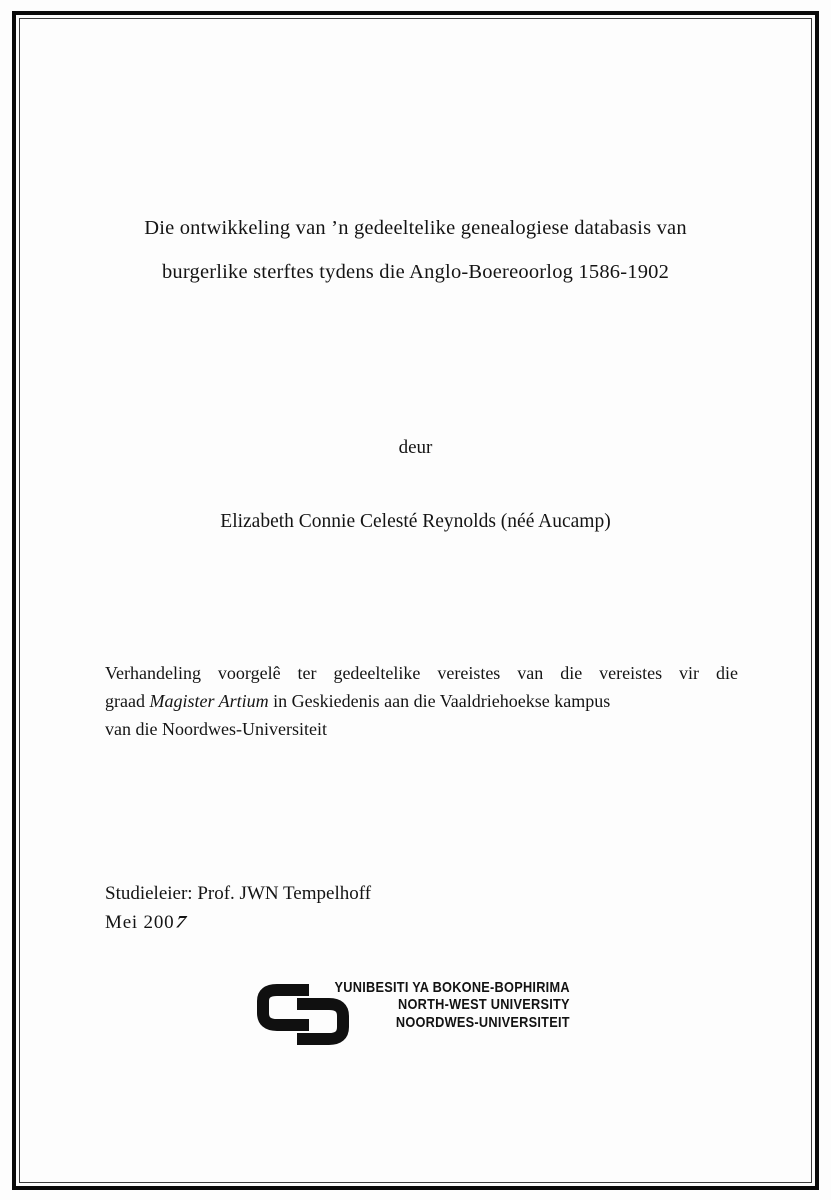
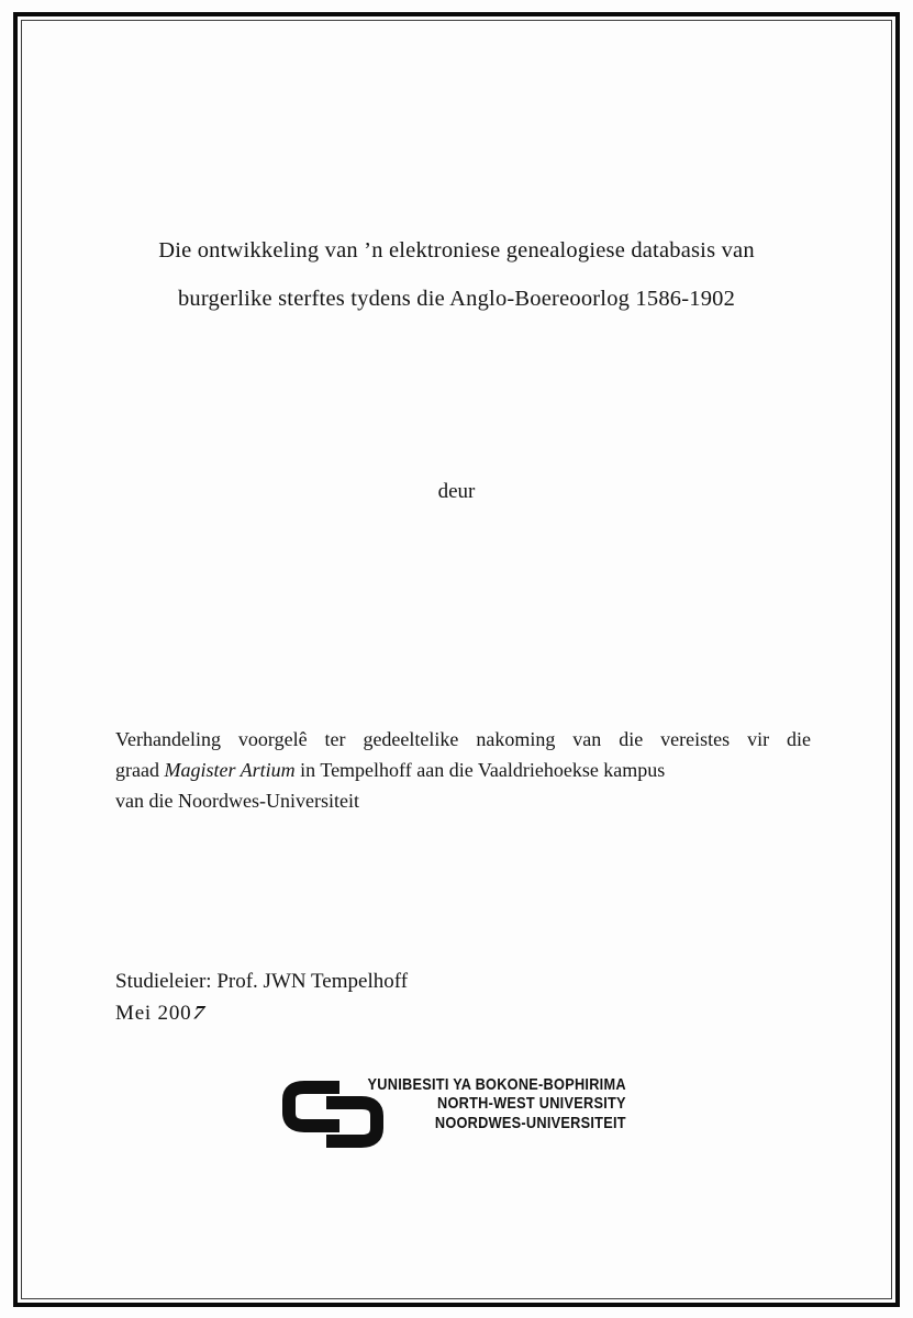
- Die ontwikkeling van ’n gedeeltelike genealogiese databasis van
+ Die ontwikkeling van ’n elektroniese genealogiese databasis van
  burgerlike sterftes tydens die Anglo-Boereoorlog 1586-1902
  deur
- Elizabeth Connie Celesté Reynolds (néé Aucamp)
- Verhandeling voorgelê ter gedeeltelike vereistes van die vereistes vir die
+ Verhandeling voorgelê ter gedeeltelike nakoming van die vereistes vir die
- graad Magister Artium in Geskiedenis aan die Vaaldriehoekse kampus
+ graad Magister Artium in Tempelhoff aan die Vaaldriehoekse kampus
  van die Noordwes-Universiteit
  Studieleier: Prof. JWN Tempelhoff
  YUNIBESITI YA BOKONE-BOPHIRIMA
  NORTH-WEST UNIVERSITY
  NOORDWES-UNIVERSITEIT
